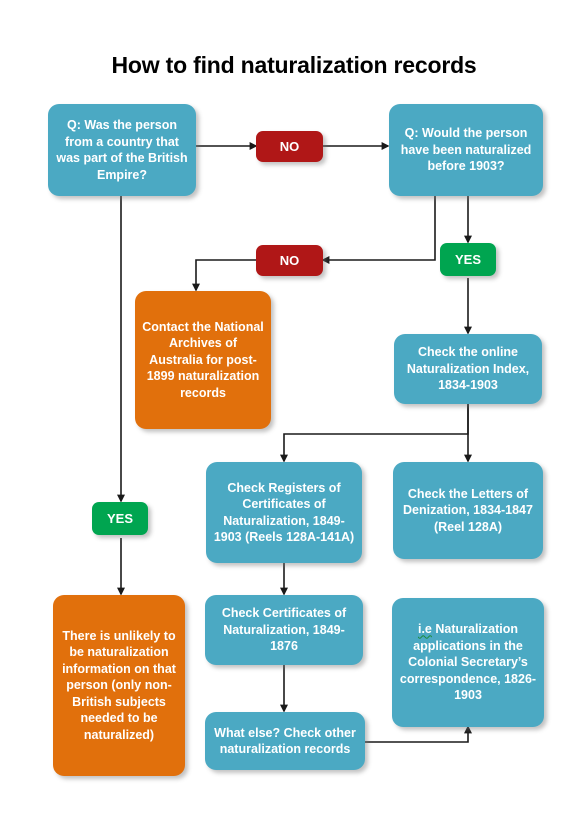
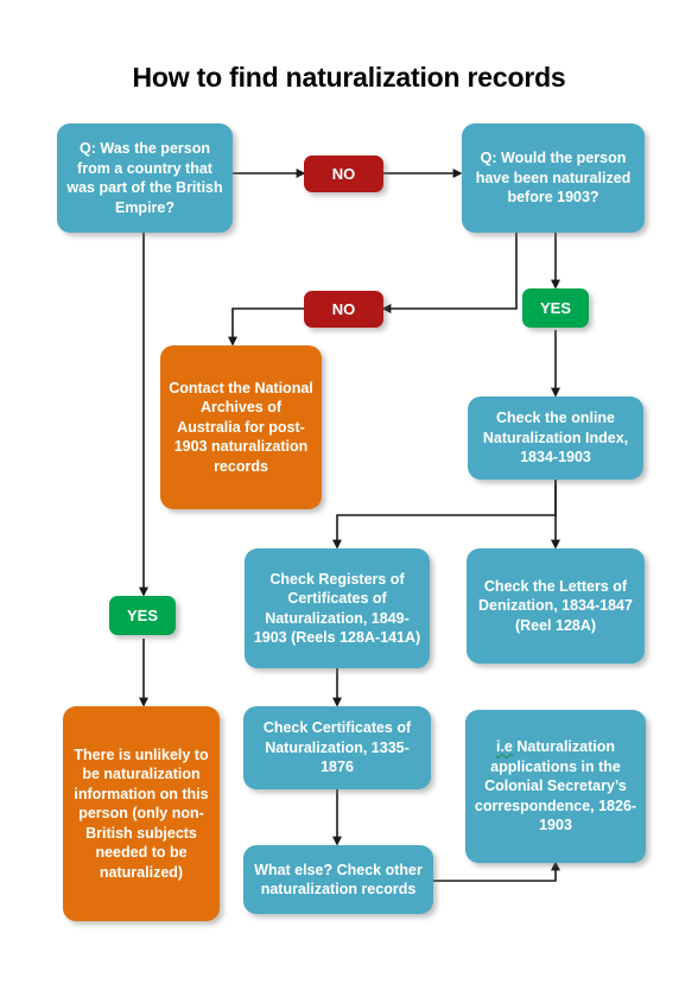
  How to find naturalization records
  Q: Was the person from a country that was part of the British Empire?
  NO
  Q: Would the person have been naturalized before 1903?
  NO
  YES
- Contact the National Archives of Australia for post-1899 naturalization records
+ Contact the National Archives of Australia for post-1903 naturalization records
  Check the online Naturalization Index, 1834-1903
  Check Registers of Certificates of Naturalization, 1849-1903 (Reels 128A-141A)
  Check the Letters of Denization, 1834-1847 (Reel 128A)
  YES
- There is unlikely to be naturalization information on that person (only non-British subjects needed to be naturalized)
+ There is unlikely to be naturalization information on this person (only non-British subjects needed to be naturalized)
- Check Certificates of Naturalization, 1849-1876
+ Check Certificates of Naturalization, 1335-1876
  i.e Naturalization applications in the Colonial Secretary’s correspondence, 1826-1903
  What else? Check other naturalization records
